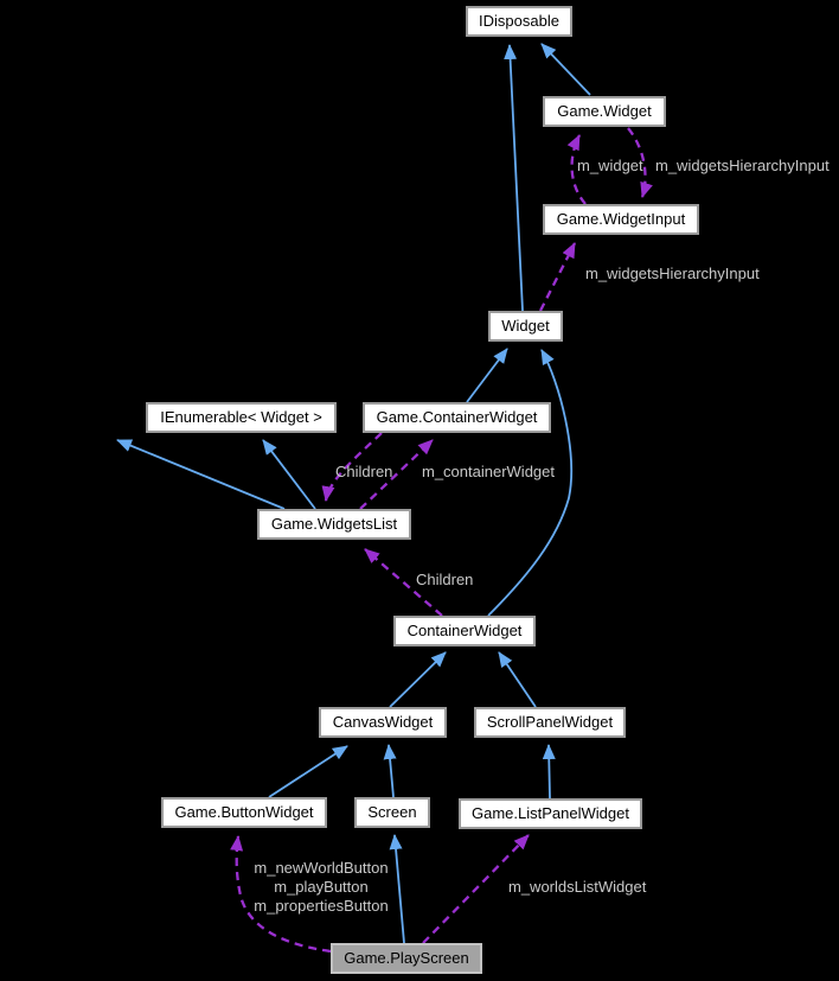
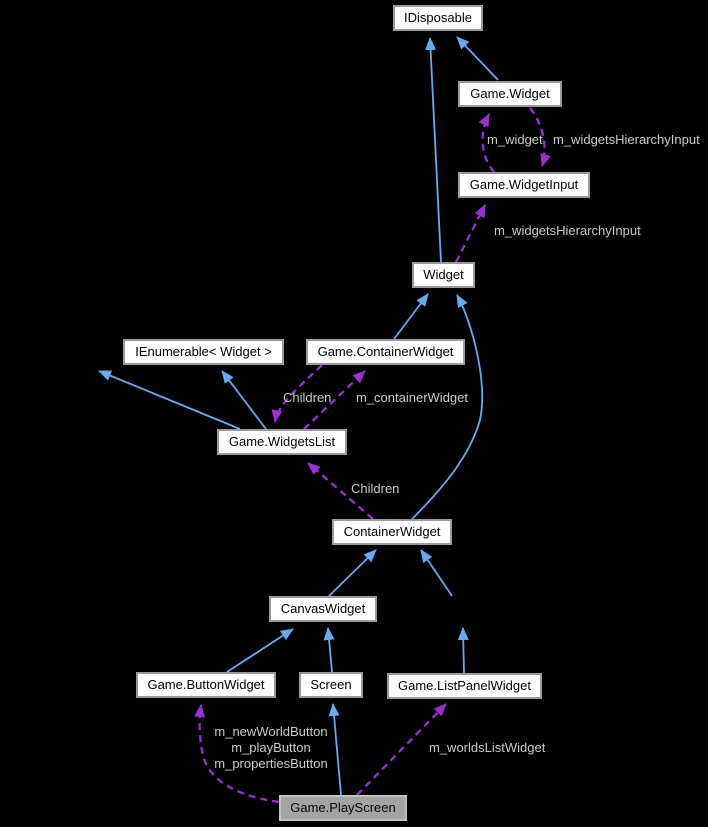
  IDisposable
  Game.Widget
  Game.WidgetInput
  Widget
  IEnumerable< Widget >
  Game.ContainerWidget
  Game.WidgetsList
  ContainerWidget
  CanvasWidget
- ScrollPanelWidget
  Game.ButtonWidget
  Screen
  Game.ListPanelWidget
  Game.PlayScreen
  m_widget
  m_widgetsHierarchyInput
  m_widgetsHierarchyInput
  Children
  m_containerWidget
  Children
  m_newWorldButton
  m_playButton
  m_propertiesButton
  m_worldsListWidget
